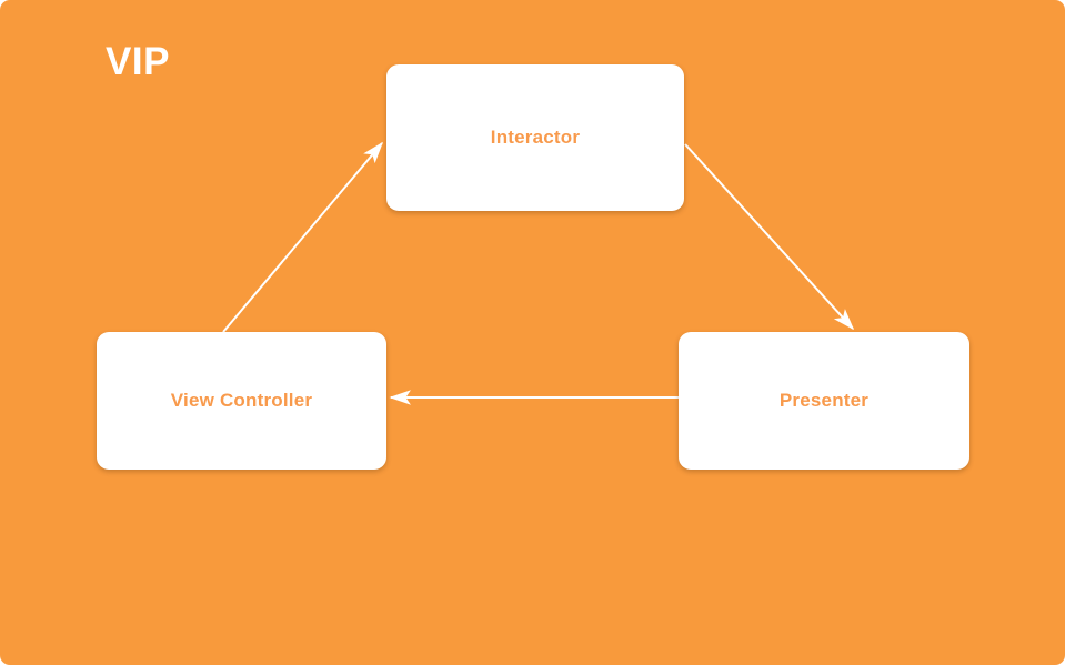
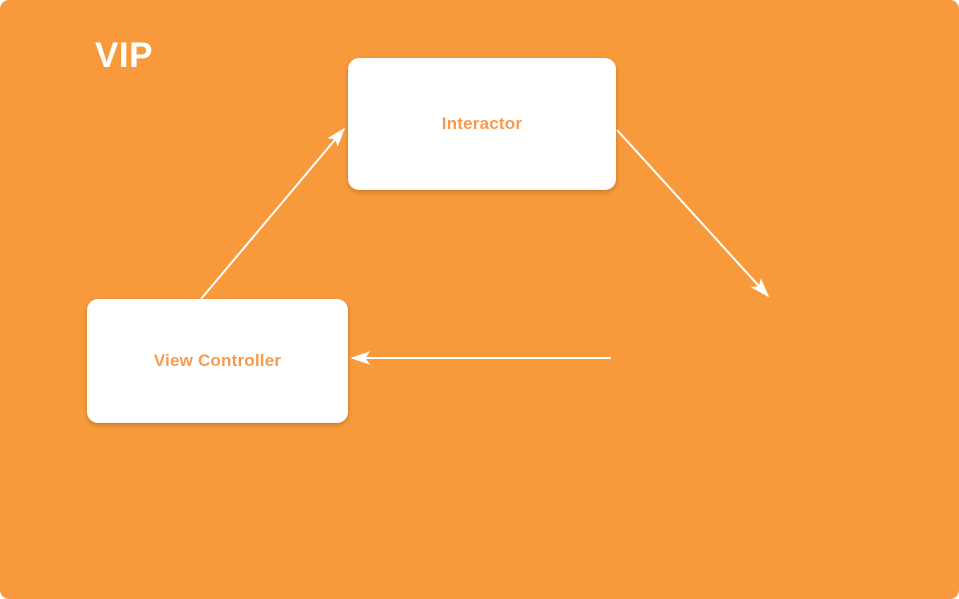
  VIP
  Interactor
  View Controller
- Presenter
